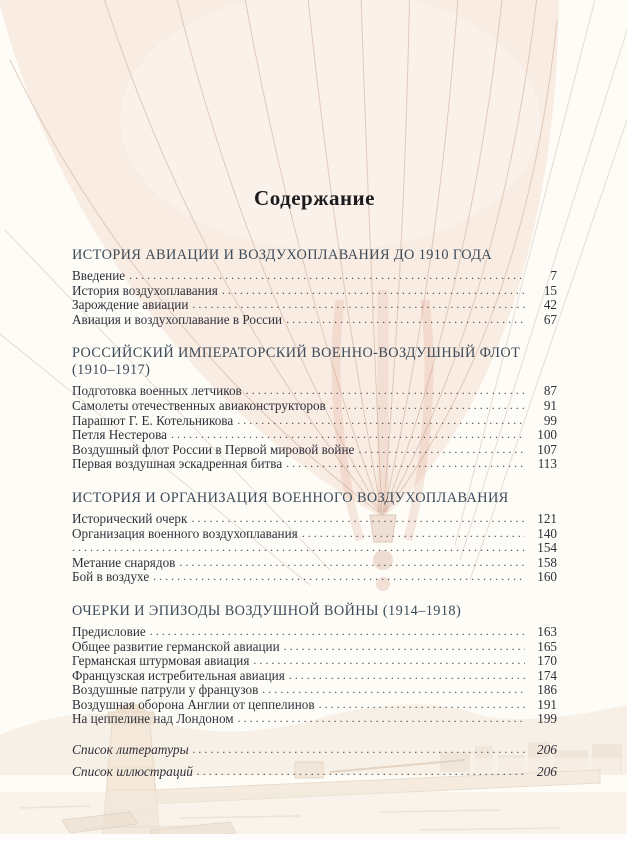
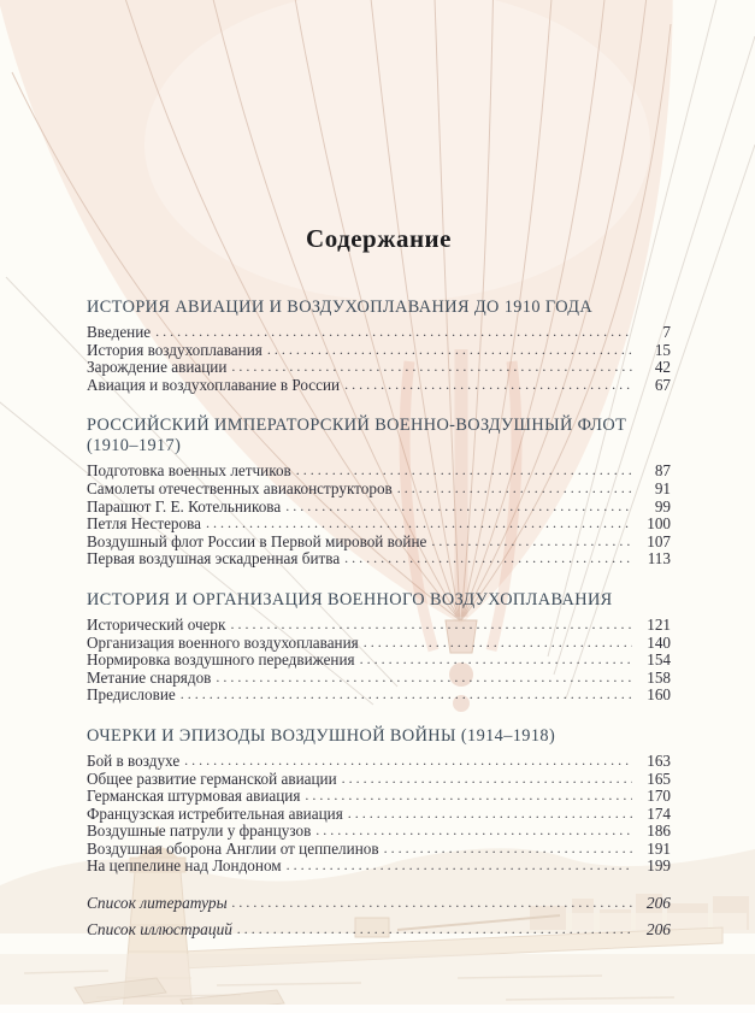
  Содержание
  ИСТОРИЯ АВИАЦИИ И ВОЗДУХОПЛАВАНИЯ ДО 1910 ГОДА
  Введение
  7
  История воздухоплавания
  15
  Зарождение авиации
  42
  Авиация и воздухоплавание в России
  67
  РОССИЙСКИЙ ИМПЕРАТОРСКИЙ ВОЕННО-ВОЗДУШНЫЙ ФЛОТ (1910–1917)
  Подготовка военных летчиков
  87
  Самолеты отечественных авиаконструкторов
  91
  Парашют Г. Е. Котельникова
  99
  Петля Нестерова
  100
  Воздушный флот России в Первой мировой войне
  107
  Первая воздушная эскадренная битва
  113
  ИСТОРИЯ И ОРГАНИЗАЦИЯ ВОЕННОГО ВОЗДУХОПЛАВАНИЯ
  Исторический очерк
  121
  Организация военного воздухоплавания
  140
+ Нормировка воздушного передвижения
  154
  Метание снарядов
  158
- Бой в воздухе
+ Предисловие
  160
  ОЧЕРКИ И ЭПИЗОДЫ ВОЗДУШНОЙ ВОЙНЫ (1914–1918)
- Предисловие
+ Бой в воздухе
  163
  Общее развитие германской авиации
  165
  Германская штурмовая авиация
  170
  Французская истребительная авиация
  174
  Воздушные патрули у французов
  186
  Воздушная оборона Англии от цеппелинов
  191
  На цеппелине над Лондоном
  199
  Список литературы
  206
  Список иллюстраций
  206
